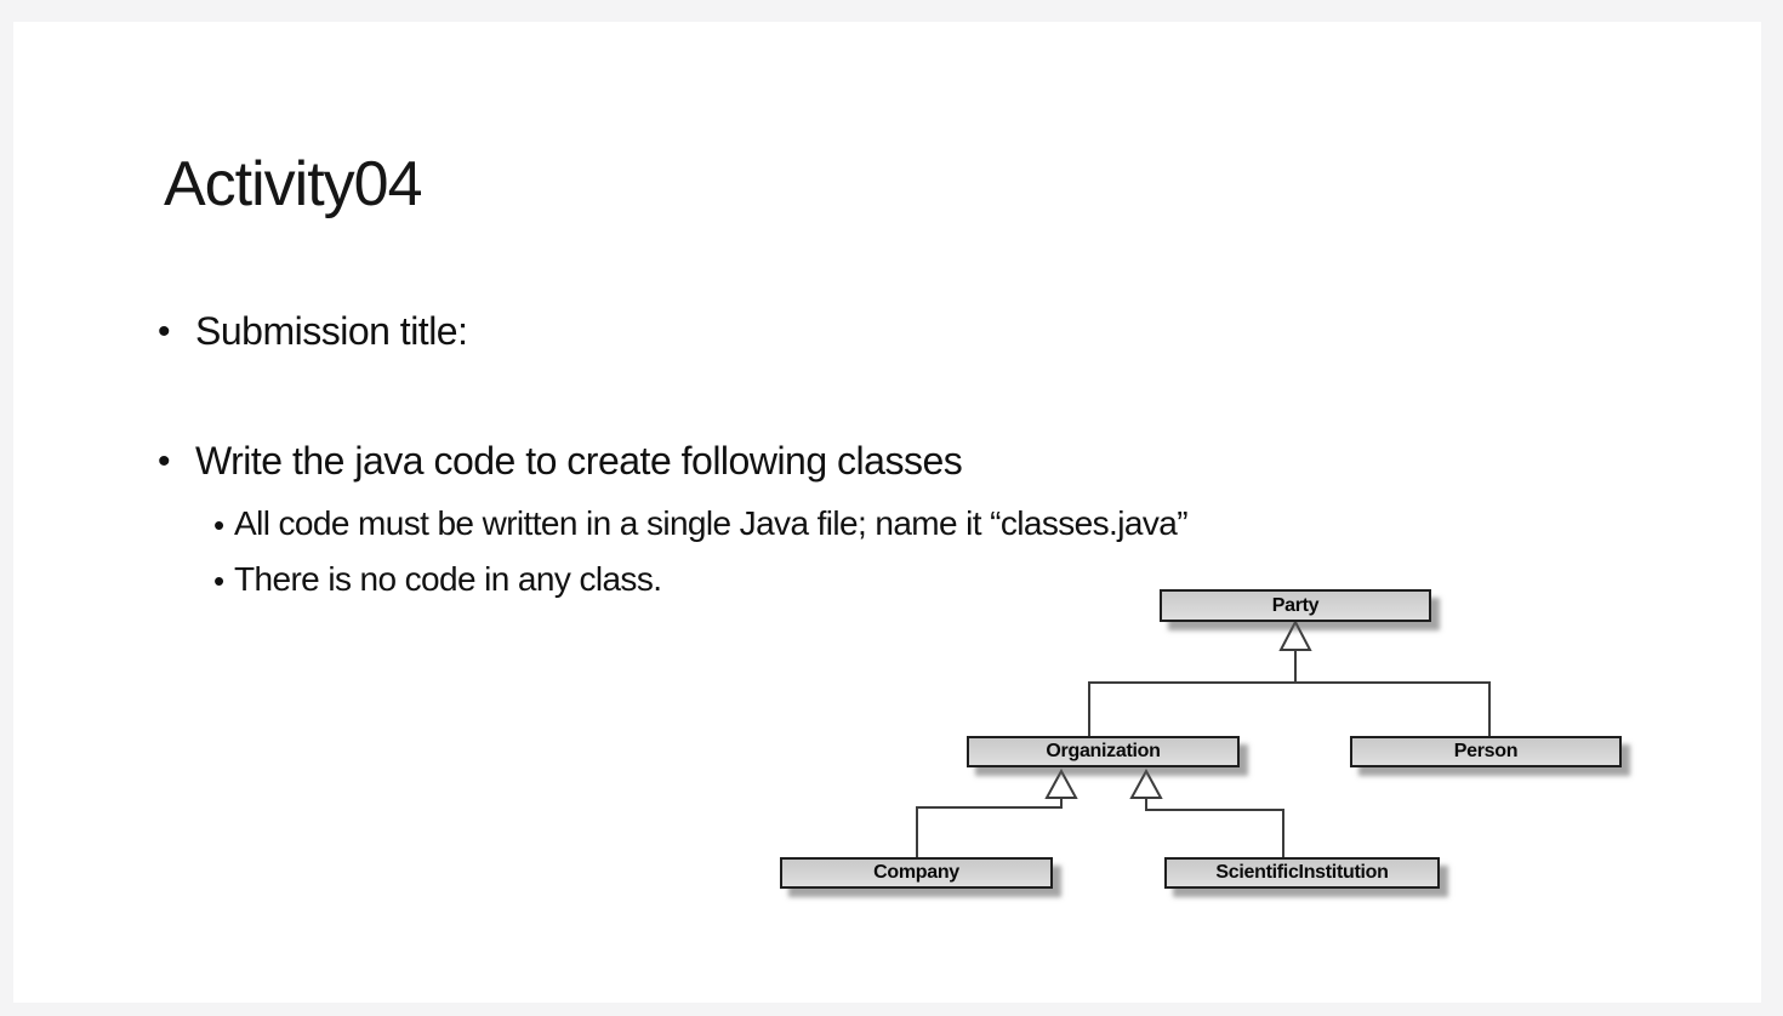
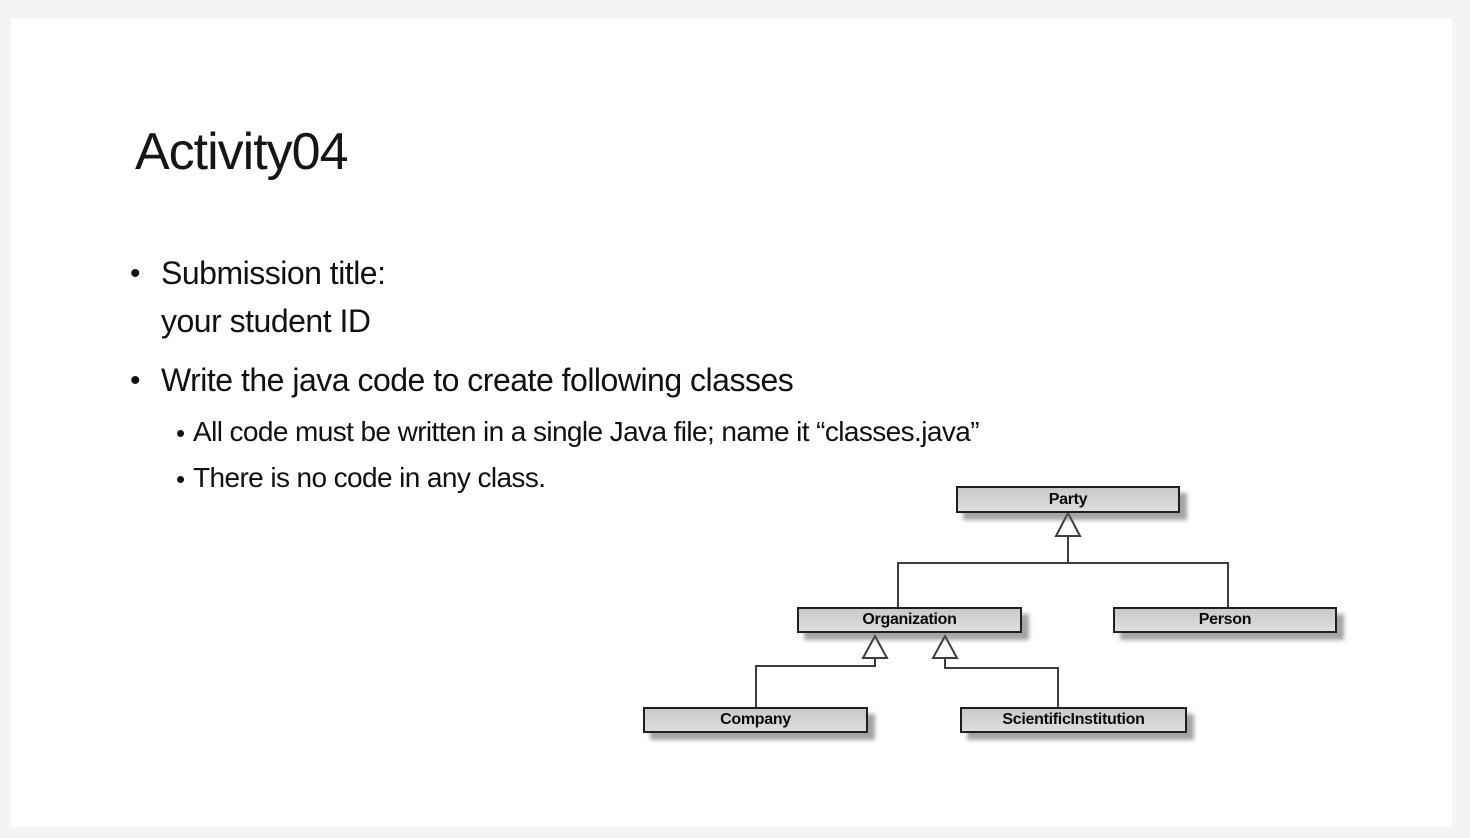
  Activity04
  •
  Submission title:
+ your student ID
  •
  Write the java code to create following classes
  •
  All code must be written in a single Java file; name it “classes.java”
  •
  There is no code in any class.
  Party
  Organization
  Person
  Company
  ScientificInstitution
